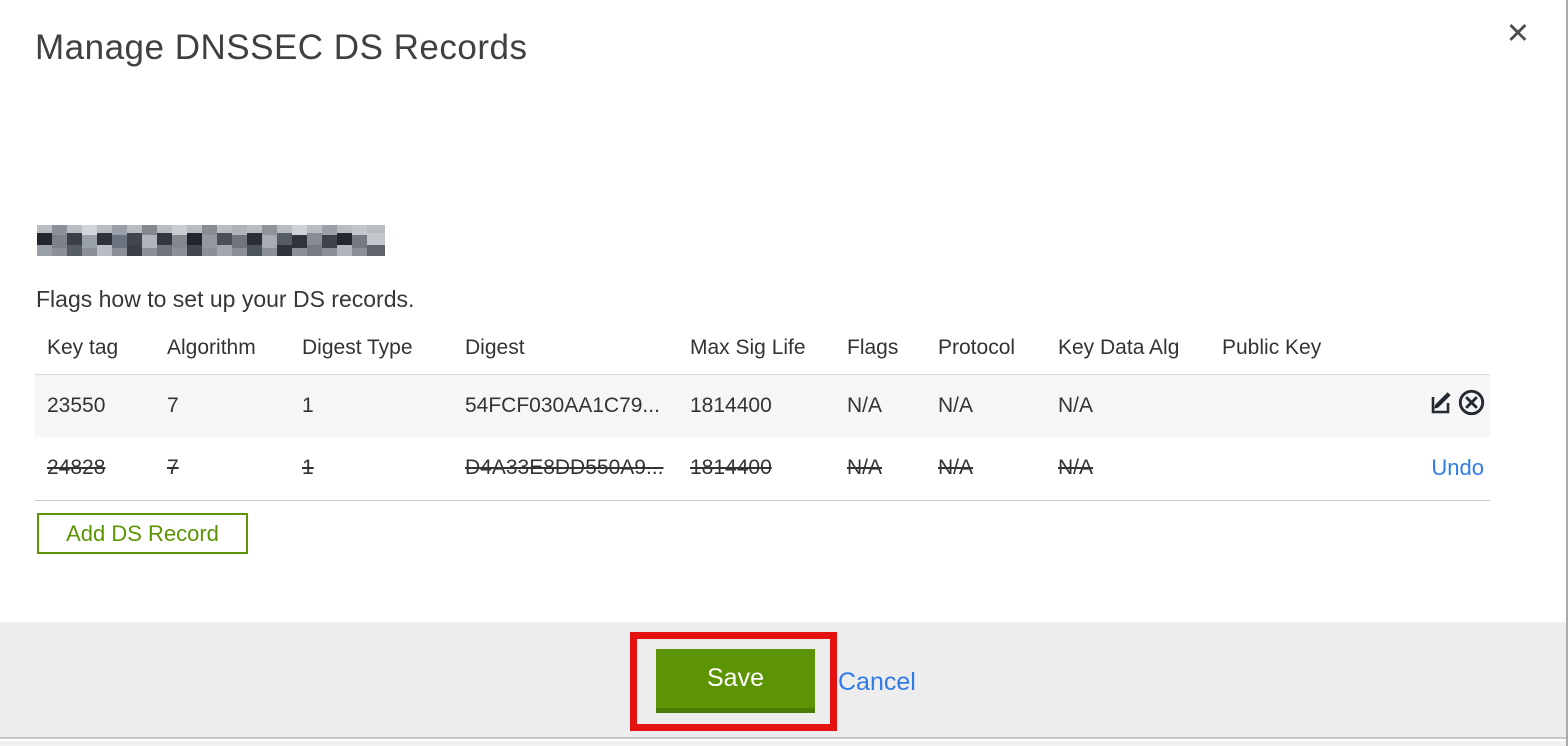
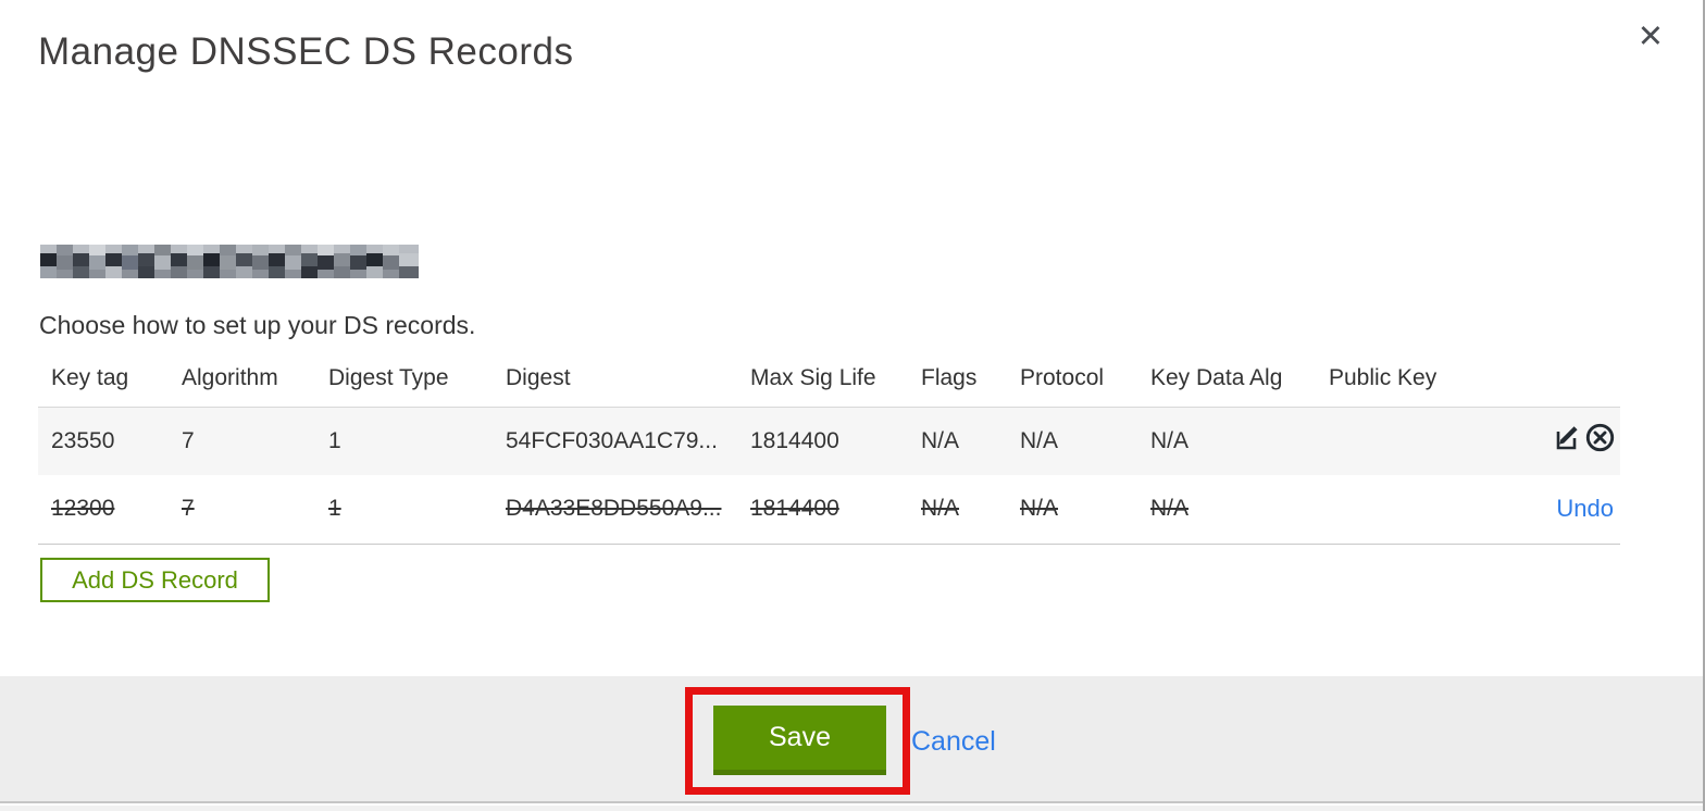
  Manage DNSSEC DS Records
  ✕
- Flags how to set up your DS records.
+ Choose how to set up your DS records.
  Key tag	Algorithm	Digest Type	Digest	Max Sig Life	Flags	Protocol	Key Data Alg	Public Key
  23550	7	1	54FCF030AA1C79...	1814400	N/A	N/A	N/A
- 24828	7	1	D4A33E8DD550A9...	1814400	N/A	N/A	N/A		Undo
+ 12300	7	1	D4A33E8DD550A9...	1814400	N/A	N/A	N/A		Undo
  Add DS Record
  Save
  Cancel
